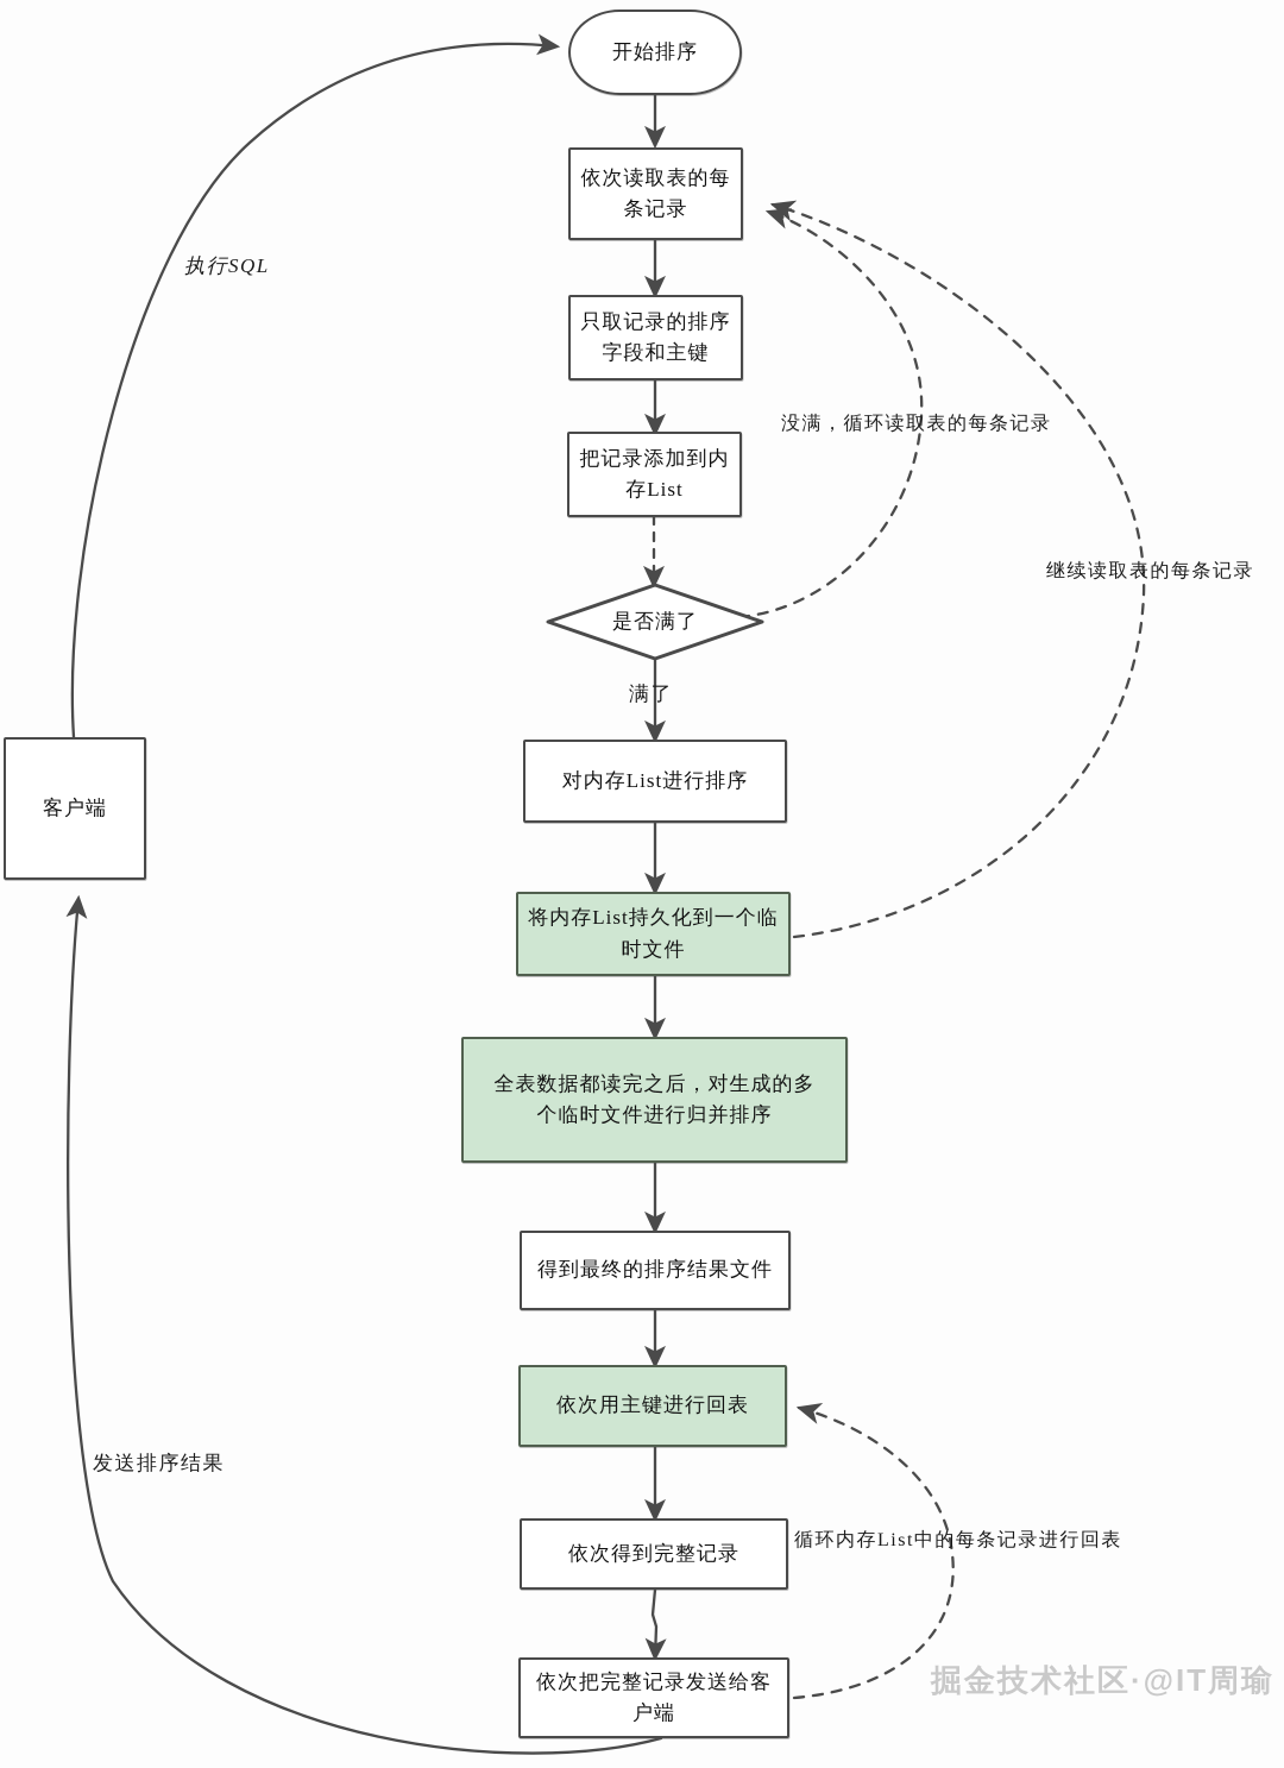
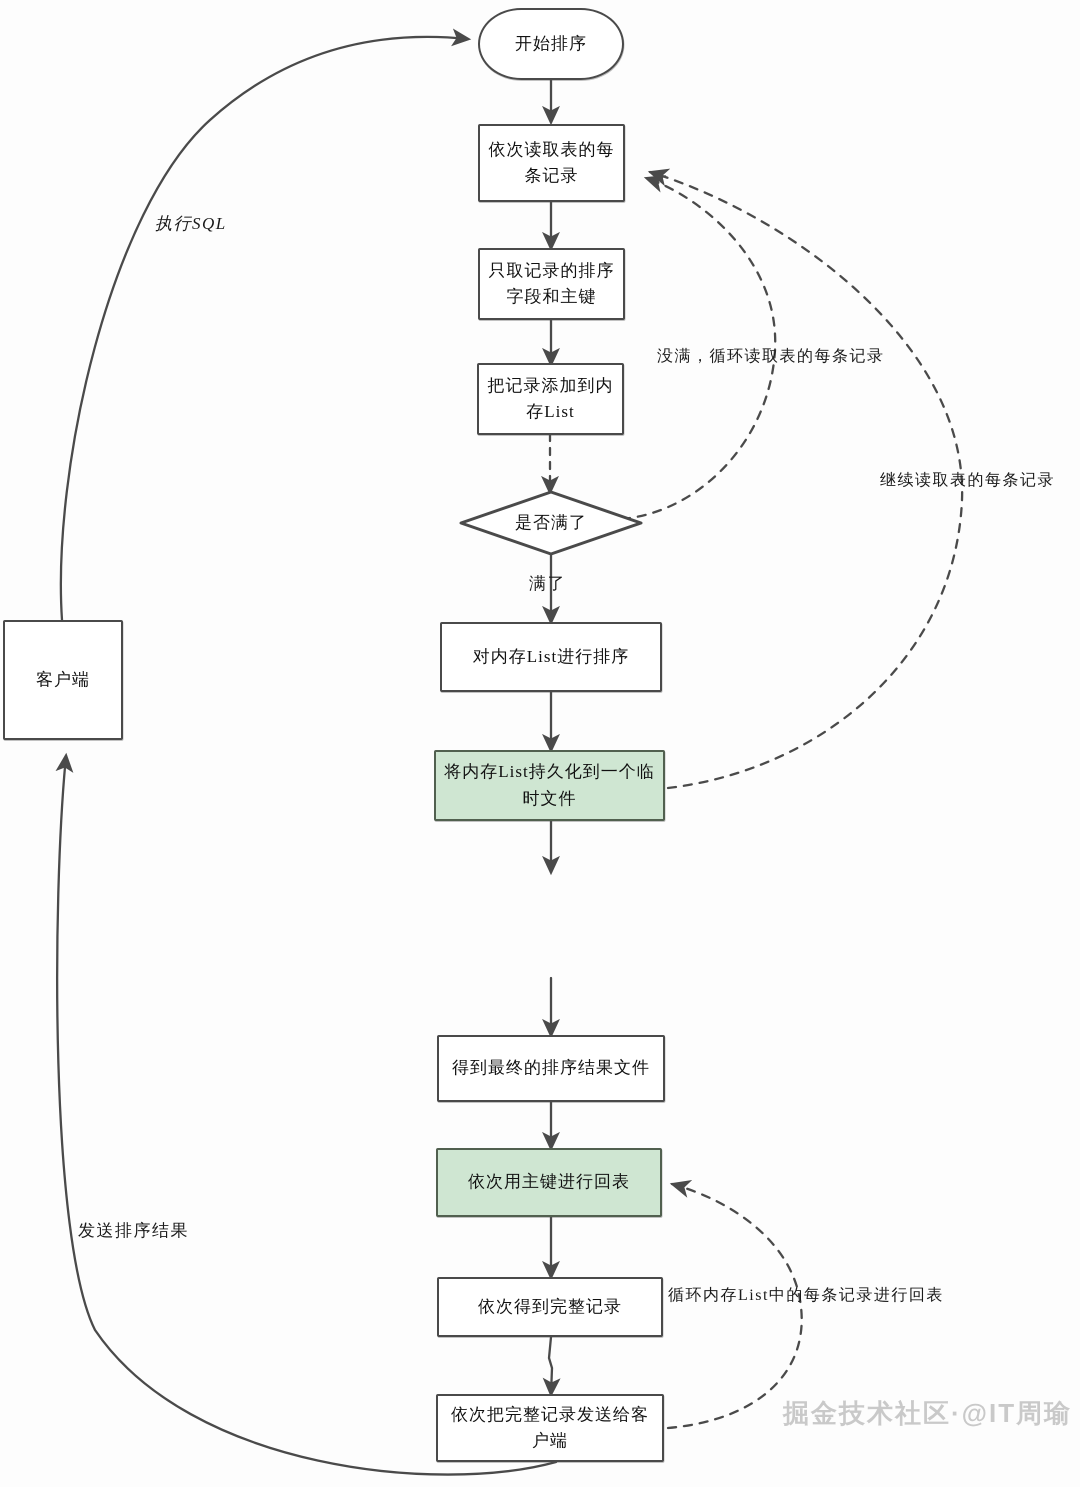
  客户端
  开始排序
  依次读取表的每条记录
  只取记录的排序字段和主键
  把记录添加到内存List
  是否满了
  对内存List进行排序
  将内存List持久化到一个临时文件
- 全表数据都读完之后，对生成的多个临时文件进行归并排序
  得到最终的排序结果文件
  依次用主键进行回表
  依次得到完整记录
  依次把完整记录发送给客户端
  执行SQL
  发送排序结果
  没满，循环读取表的每条记录
  继续读取表的每条记录
  满了
  循环内存List中的每条记录进行回表
  掘金技术社区·@IT周瑜
